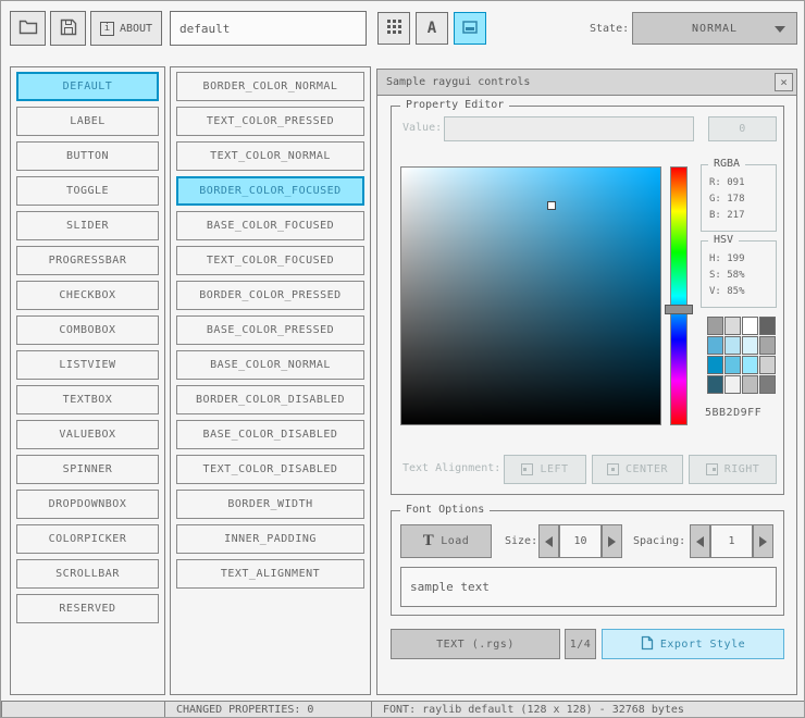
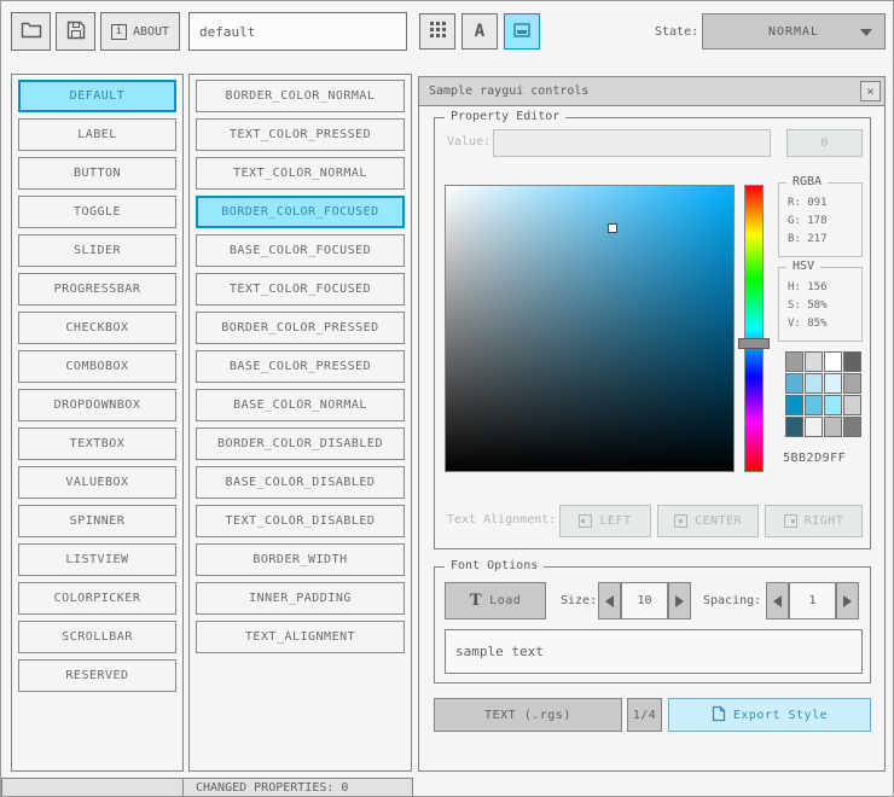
  i
  ABOUT
  default
  A
  State:
  NORMAL
  DEFAULT
  LABEL
  BUTTON
  TOGGLE
  SLIDER
  PROGRESSBAR
  CHECKBOX
  COMBOBOX
- LISTVIEW
+ DROPDOWNBOX
  TEXTBOX
  VALUEBOX
  SPINNER
- DROPDOWNBOX
+ LISTVIEW
  COLORPICKER
  SCROLLBAR
  RESERVED
  BORDER_COLOR_NORMAL
  TEXT_COLOR_PRESSED
  TEXT_COLOR_NORMAL
  BORDER_COLOR_FOCUSED
  BASE_COLOR_FOCUSED
  TEXT_COLOR_FOCUSED
  BORDER_COLOR_PRESSED
  BASE_COLOR_PRESSED
  BASE_COLOR_NORMAL
  BORDER_COLOR_DISABLED
  BASE_COLOR_DISABLED
  TEXT_COLOR_DISABLED
  BORDER_WIDTH
  INNER_PADDING
  TEXT_ALIGNMENT
  Sample raygui controls
  ×
  Property Editor
  Value:
  0
  RGBA
  R: 091
  G: 178
  B: 217
  HSV
- H: 199
+ H: 156
  S: 58%
  V: 85%
  5BB2D9FF
  Text Alignment:
  LEFT
  CENTER
  RIGHT
  Font Options
  T
  Load
  Size:
  10
  Spacing:
  1
  sample text
  TEXT (.rgs)
  1/4
  Export Style
  CHANGED PROPERTIES: 0
- FONT: raylib default (128 x 128) - 32768 bytes
